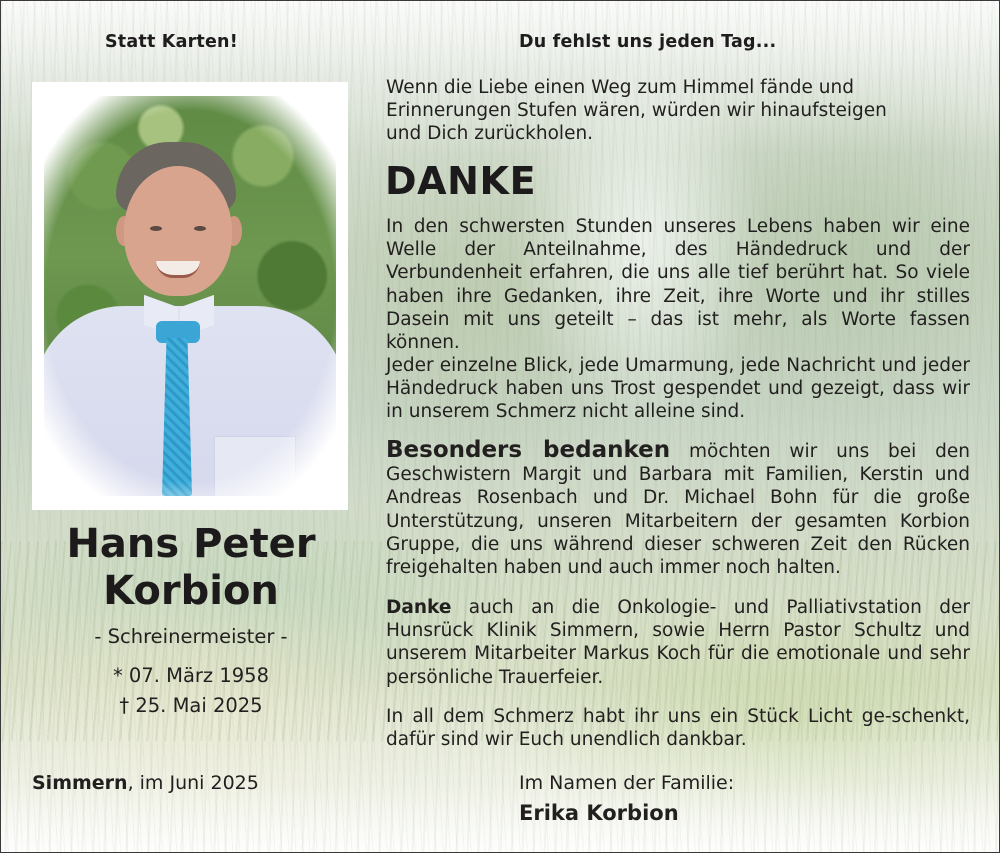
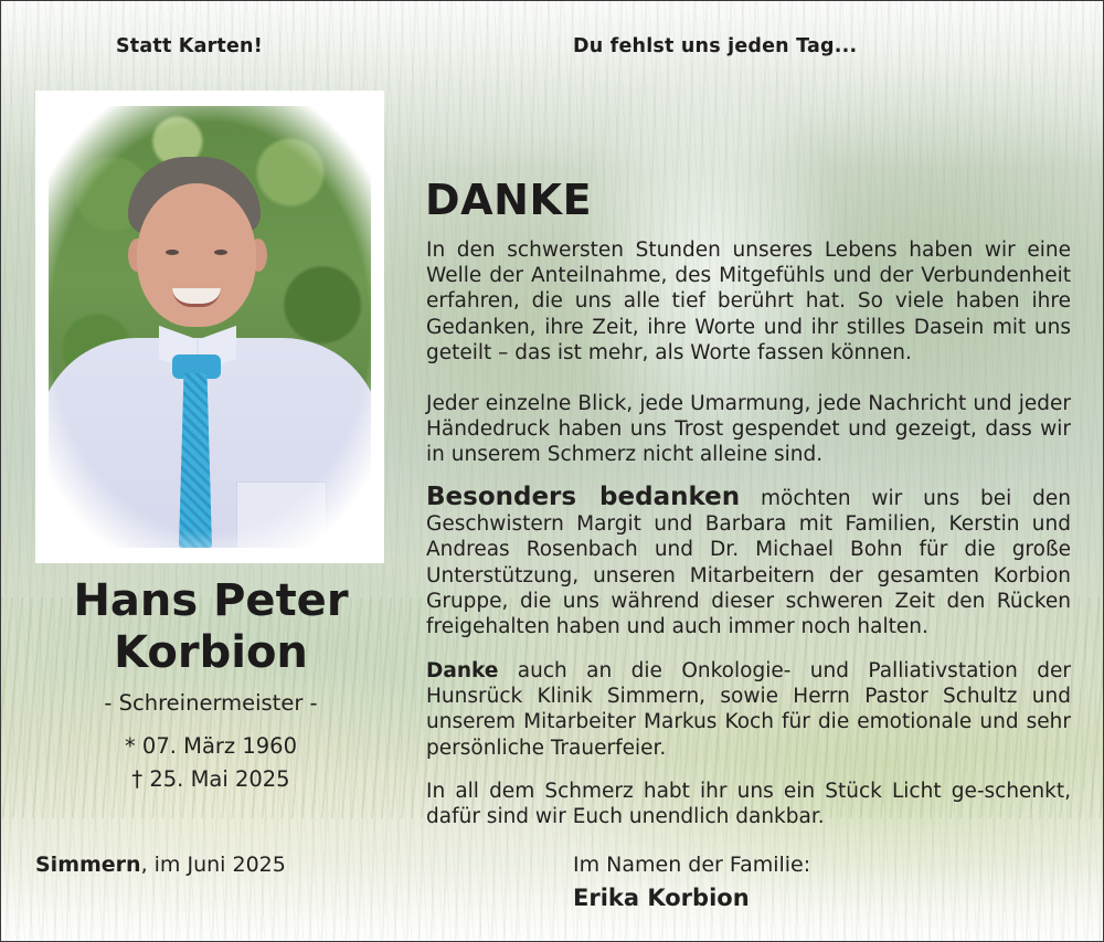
  Statt Karten!
  Du fehlst uns jeden Tag...
  Hans Peter
  Korbion
  - Schreinermeister -
- * 07. März 1958
+ * 07. März 1960
  † 25. Mai 2025
- Wenn die Liebe einen Weg zum Himmel fände und
- Erinnerungen Stufen wären, würden wir hinaufsteigen
- und Dich zurückholen.
  DANKE
- In den schwersten Stunden unseres Lebens haben wir eine Welle der Anteilnahme, des Händedruck und der Verbundenheit erfahren, die uns alle tief berührt hat. So viele haben ihre Gedanken, ihre Zeit, ihre Worte und ihr stilles Dasein mit uns geteilt – das ist mehr, als Worte fassen können.
+ In den schwersten Stunden unseres Lebens haben wir eine Welle der Anteilnahme, des Mitgefühls und der Verbundenheit erfahren, die uns alle tief berührt hat. So viele haben ihre Gedanken, ihre Zeit, ihre Worte und ihr stilles Dasein mit uns geteilt – das ist mehr, als Worte fassen können.
  Jeder einzelne Blick, jede Umarmung, jede Nachricht und jeder Händedruck haben uns Trost gespendet und gezeigt, dass wir in unserem Schmerz nicht alleine sind.
  Besonders bedanken möchten wir uns bei den Geschwistern Margit und Barbara mit Familien, Kerstin und Andreas Rosenbach und Dr. Michael Bohn für die große Unterstützung, unseren Mitarbeitern der gesamten Korbion Gruppe, die uns während dieser schweren Zeit den Rücken freigehalten haben und auch immer noch halten.
  Danke auch an die Onkologie- und Palliativstation der Hunsrück Klinik Simmern, sowie Herrn Pastor Schultz und unserem Mitarbeiter Markus Koch für die emotionale und sehr persönliche Trauerfeier.
  In all dem Schmerz habt ihr uns ein Stück Licht ge-schenkt, dafür sind wir Euch unendlich dankbar.
  Simmern, im Juni 2025
  Im Namen der Familie:
  Erika Korbion
